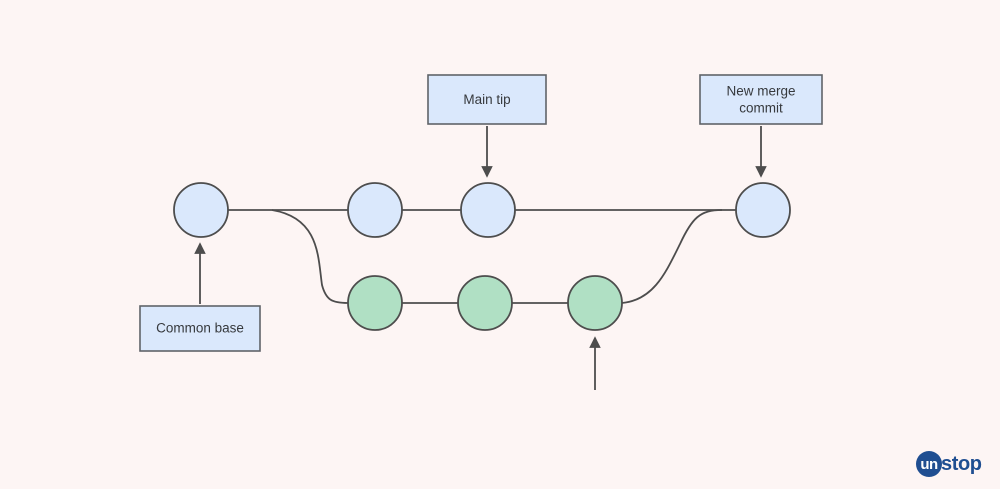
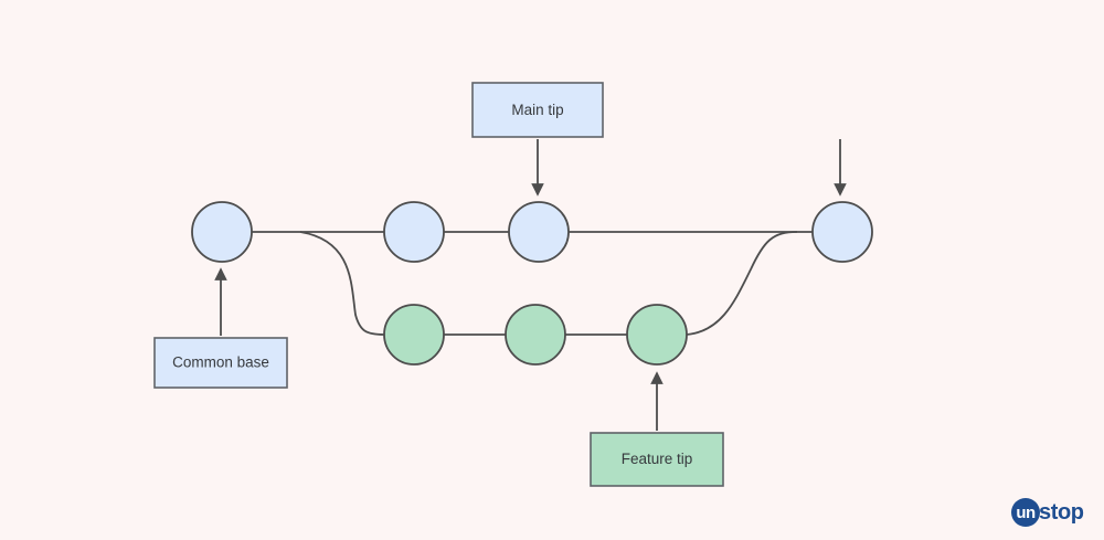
  Main tip
- New merge
- commit
  Common base
+ Feature tip
  un
  stop
